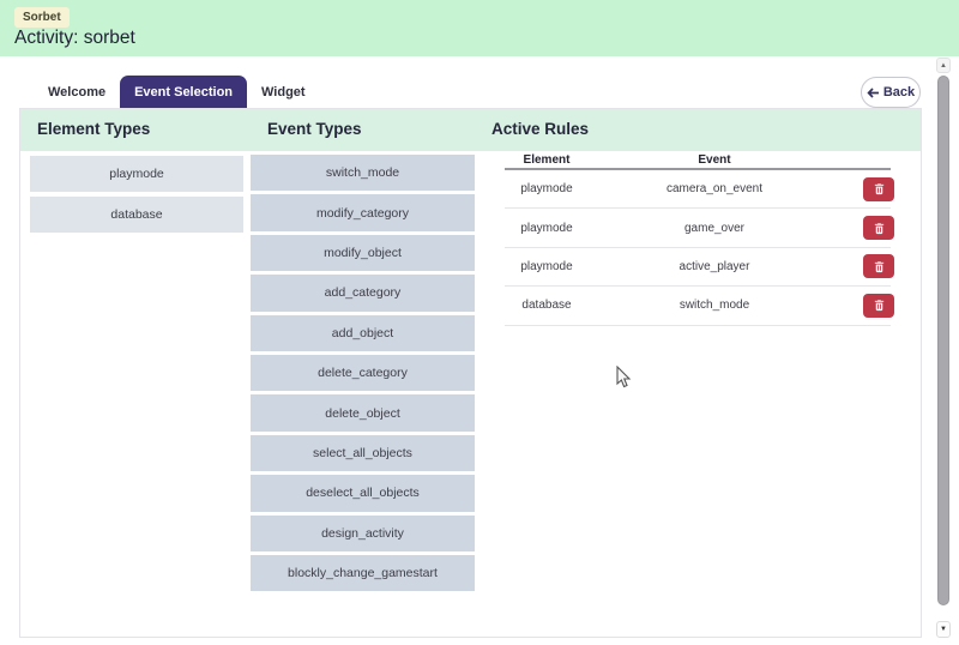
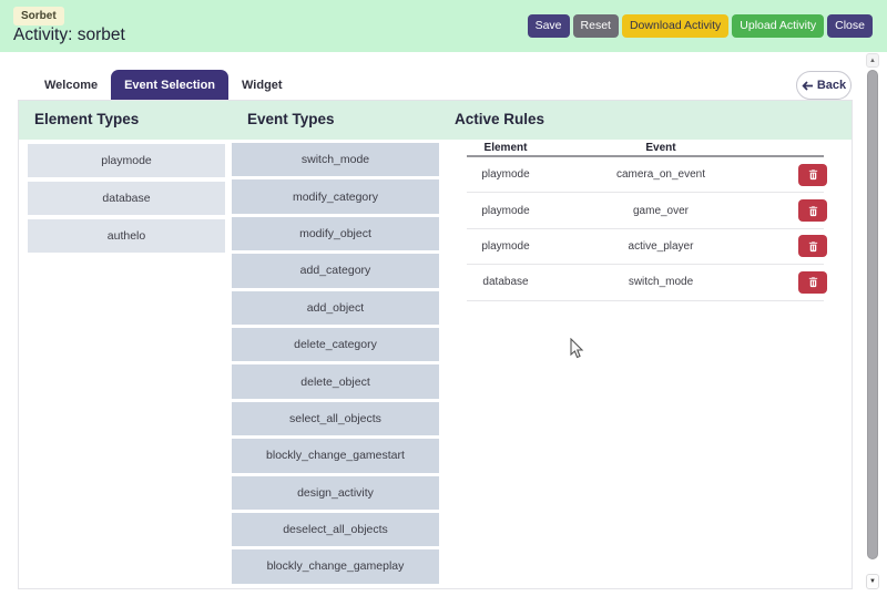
  Sorbet
  Activity: sorbet
+ Save
+ Reset
+ Download Activity
+ Upload Activity
+ Close
  Welcome
  Event Selection
  Widget
  Back
  Element Types
  Event Types
  Active Rules
  playmode
  database
+ authelo
  switch_mode
  modify_category
  modify_object
  add_category
  add_object
  delete_category
  delete_object
  select_all_objects
- deselect_all_objects
+ blockly_change_gamestart
  design_activity
- blockly_change_gamestart
+ deselect_all_objects
+ blockly_change_gameplay
  Element
  Event
  playmode
  camera_on_event
  playmode
  game_over
  playmode
  active_player
  database
  switch_mode
